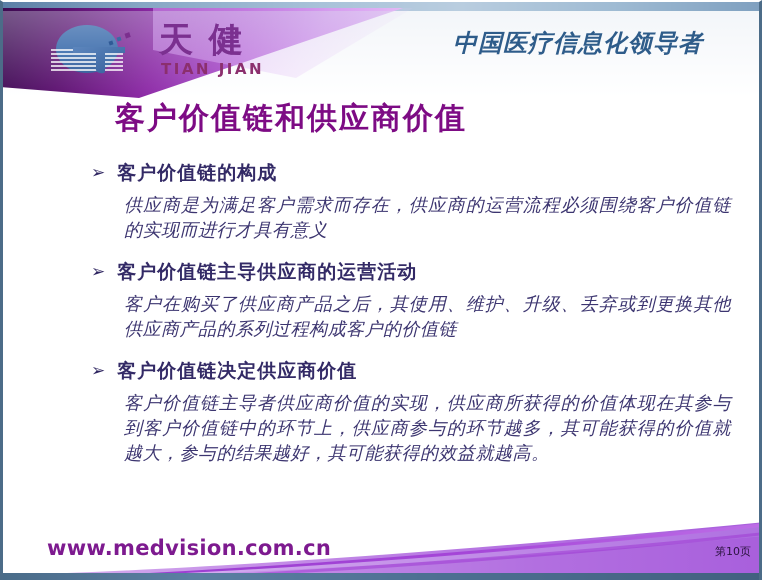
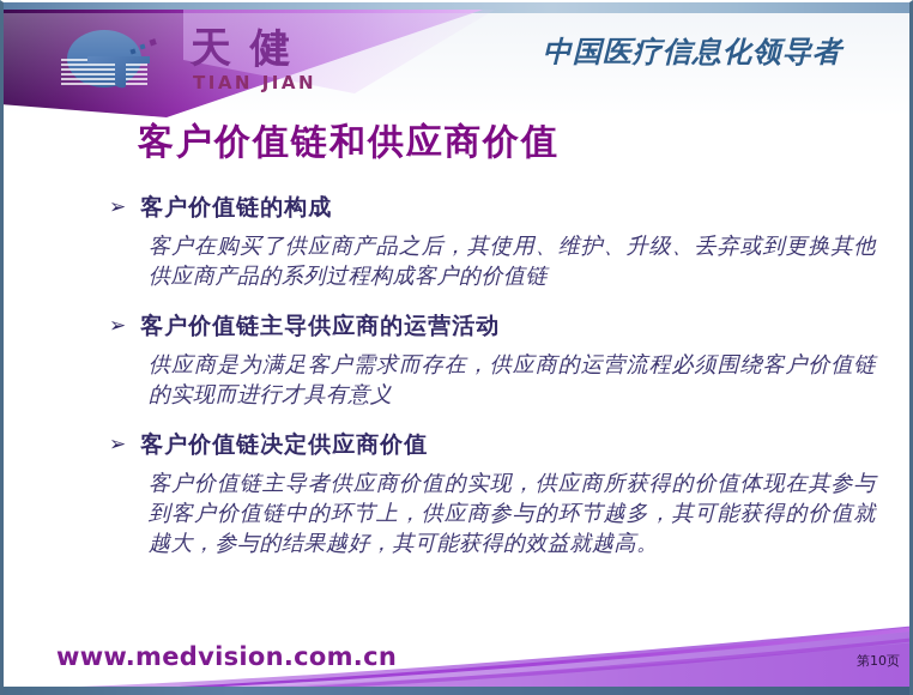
  天 健
  TIAN JIAN
  中国医疗信息化领导者
  客户价值链和供应商价值
  ➢
  客户价值链的构成
- 供应商是为满足客户需求而存在，供应商的运营流程必须围绕客户价值链的实现而进行才具有意义
+ 客户在购买了供应商产品之后，其使用、维护、升级、丢弃或到更换其他供应商产品的系列过程构成客户的价值链
  ➢
  客户价值链主导供应商的运营活动
- 客户在购买了供应商产品之后，其使用、维护、升级、丢弃或到更换其他供应商产品的系列过程构成客户的价值链
+ 供应商是为满足客户需求而存在，供应商的运营流程必须围绕客户价值链的实现而进行才具有意义
  ➢
  客户价值链决定供应商价值
  客户价值链主导者供应商价值的实现，供应商所获得的价值体现在其参与到客户价值链中的环节上，供应商参与的环节越多，其可能获得的价值就越大，参与的结果越好，其可能获得的效益就越高。
  www.medvision.com.cn
  第10页
